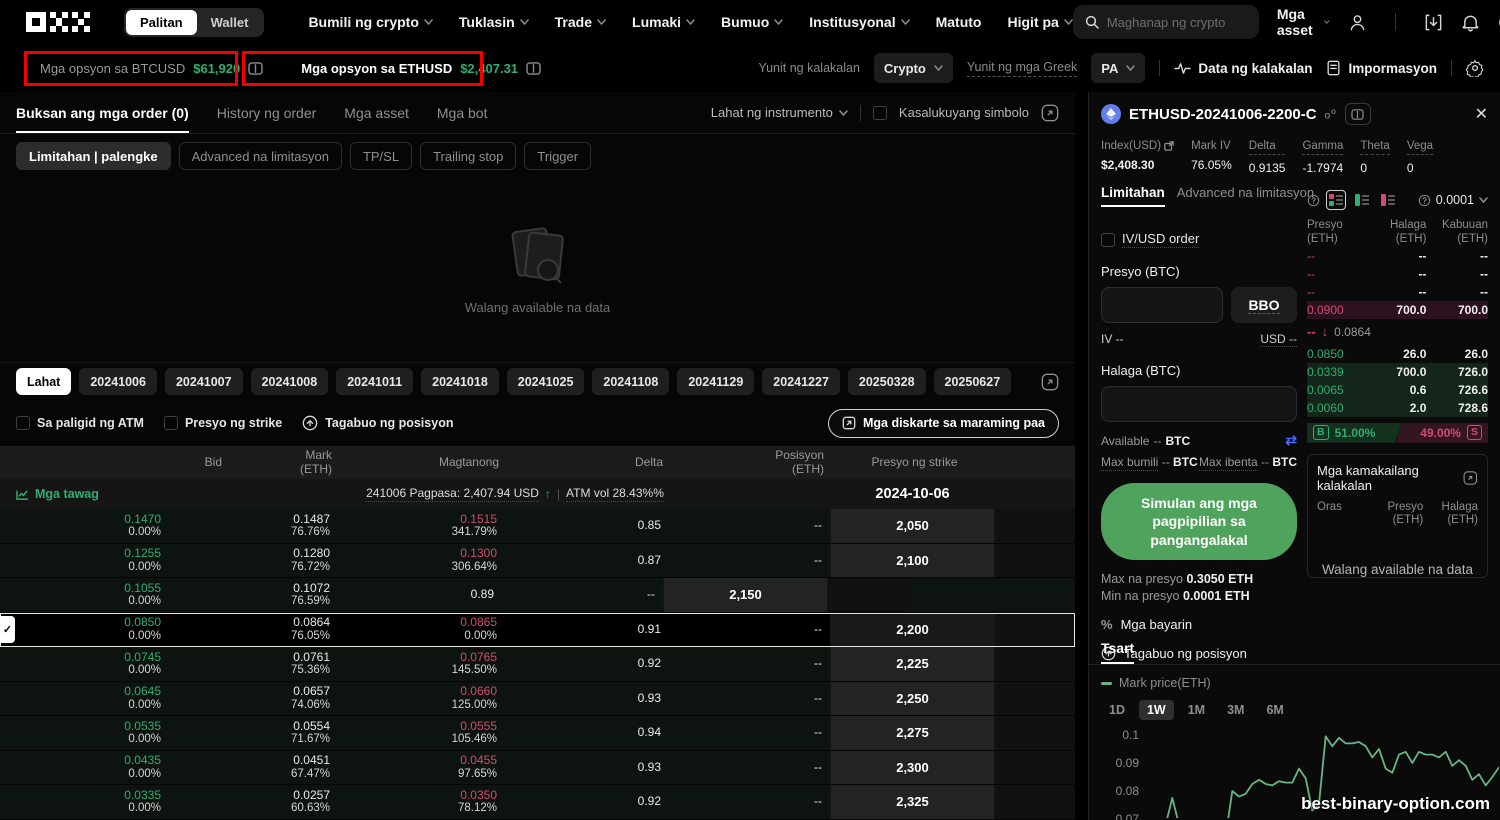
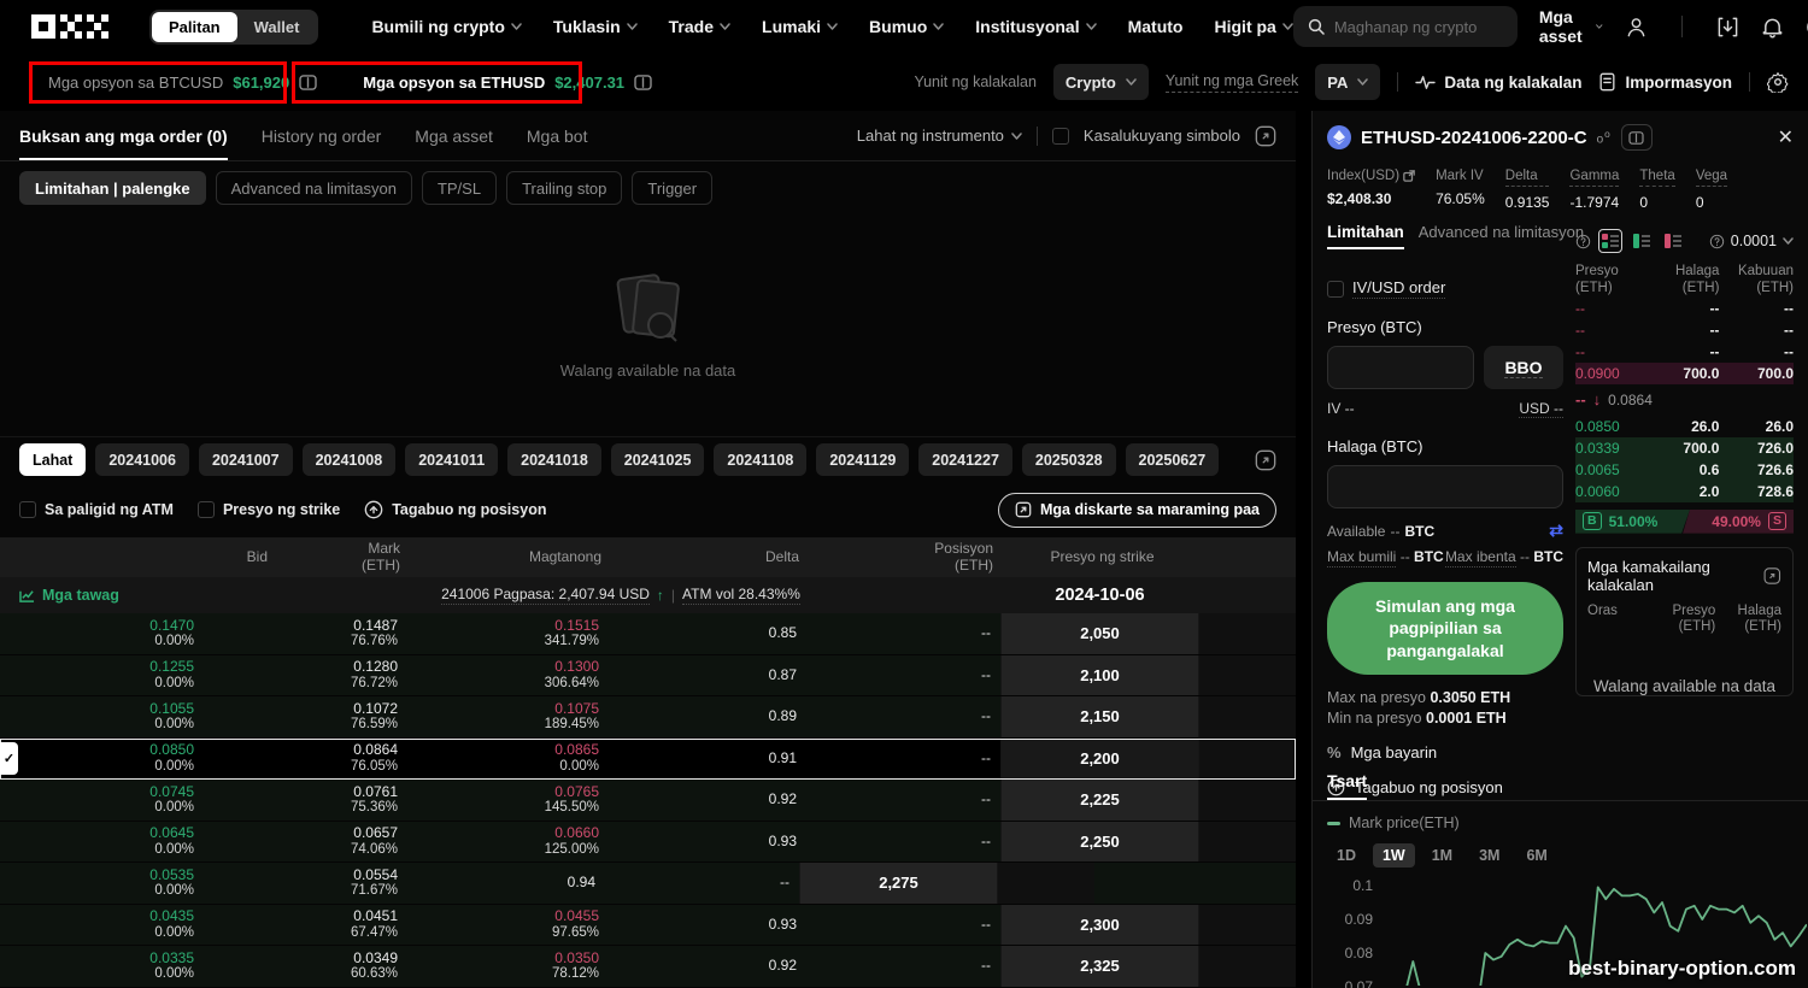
  Palitan
  Wallet
  Bumili ng crypto
  Tuklasin
  Trade
  Lumaki
  Bumuo
  Institusyonal
  Matuto
  Higit pa
  Maghanap ng crypto
  Mga asset
  Mga opsyon sa BTCUSD
  $61,920
  Mga opsyon sa ETHUSD
  $2,407.31
  Yunit ng kalakalan
  Crypto
  Yunit ng mga Greek
  PA
  Data ng kalakalan
  Impormasyon
  Buksan ang mga order (0)
  History ng order
  Mga asset
  Mga bot
  Lahat ng instrumento
  Kasalukuyang simbolo
  Limitahan | palengke
  Advanced na limitasyon
  TP/SL
  Trailing stop
  Trigger
  Walang available na data
  Lahat
  20241006
  20241007
  20241008
  20241011
  20241018
  20241025
  20241108
  20241129
  20241227
  20250328
  20250627
  Sa paligid ng ATM
  Presyo ng strike
  Tagabuo ng posisyon
  Mga diskarte sa maraming paa
  Bid
  Mark
  (ETH)
  Magtanong
  Delta
  Posisyon
  (ETH)
  Presyo ng strike
  Mga tawag
  241006 Pagpasa: 2,407.94 USD
  ↑
  |
  ATM vol 28.43%%
  2024-10-06
  0.1470
  0.00%
  0.1487
  76.76%
  0.1515
  341.79%
  0.85
  --
  2,050
  0.1255
  0.00%
  0.1280
  76.72%
  0.1300
  306.64%
  0.87
  --
  2,100
  0.1055
  0.00%
  0.1072
  76.59%
+ 0.1075
+ 189.45%
  0.89
  --
  2,150
  0.0850
  0.00%
  0.0864
  76.05%
  0.0865
  0.00%
  0.91
  --
  2,200
  ✓
  0.0745
  0.00%
  0.0761
  75.36%
  0.0765
  145.50%
  0.92
  --
  2,225
  0.0645
  0.00%
  0.0657
  74.06%
  0.0660
  125.00%
  0.93
  --
  2,250
  0.0535
  0.00%
  0.0554
  71.67%
- 0.0555
- 105.46%
  0.94
  --
  2,275
  0.0435
  0.00%
  0.0451
  67.47%
  0.0455
  97.65%
  0.93
  --
  2,300
  0.0335
  0.00%
- 0.0257
+ 0.0349
  60.63%
  0.0350
  78.12%
  0.92
  --
  2,325
  ETHUSD-20241006-2200-C
  oo
  ✕
  Index(USD)
  $2,408.30
  Mark IV
  76.05%
  Delta
  0.9135
  Gamma
  -1.7974
  Theta
  0
  Vega
  0
  Limitahan
  Advanced na limitasyon
  IV/USD order
  Presyo (BTC)
  BBO
  IV --
  USD --
  Halaga (BTC)
  Available
  --
  BTC
  ⇄
  Max bumili -- BTC
  Max ibenta -- BTC
  Simulan ang mga pagpipilian sa pangangalakal
  Max na presyo 0.3050 ETH
  Min na presyo 0.0001 ETH
  %
  Mga bayarin
  gabuo ng posisyon
  0.0001
  Presyo
  (ETH)
  Halaga
  (ETH)
  Kabuuan
  (ETH)
  --
  --
  --
  --
  --
  --
  --
  --
  --
  0.0900
  700.0
  700.0
  --
  ↓
  0.0864
  0.0850
  26.0
  26.0
  0.0339
  700.0
  726.0
  0.0065
  0.6
  726.6
  0.0060
  2.0
  728.6
  B
  51.00%
  49.00%
  S
  Mga kamakailang kalakalan
  Oras
  Presyo
  (ETH)
  Halaga
  (ETH)
  Walang available na data
  Tsart
  Mark price(ETH)
  1D
  1W
  1M
  3M
  6M
  0.1
  0.09
  0.08
  0.07
  best-binary-option.com
